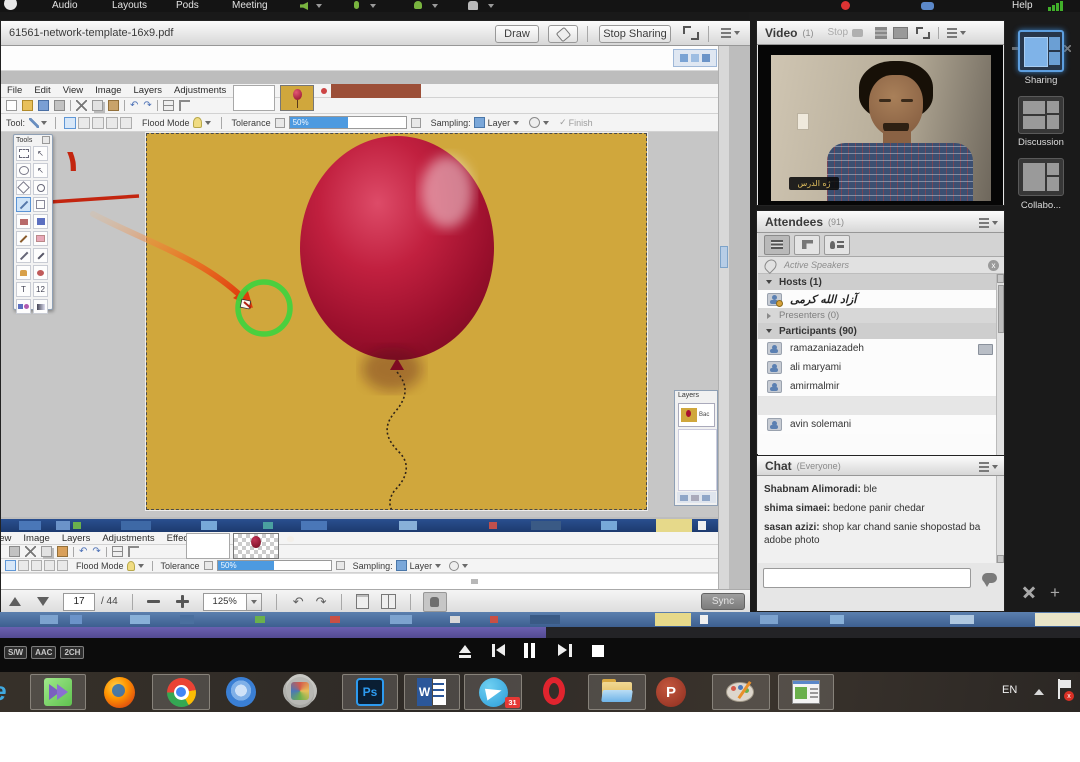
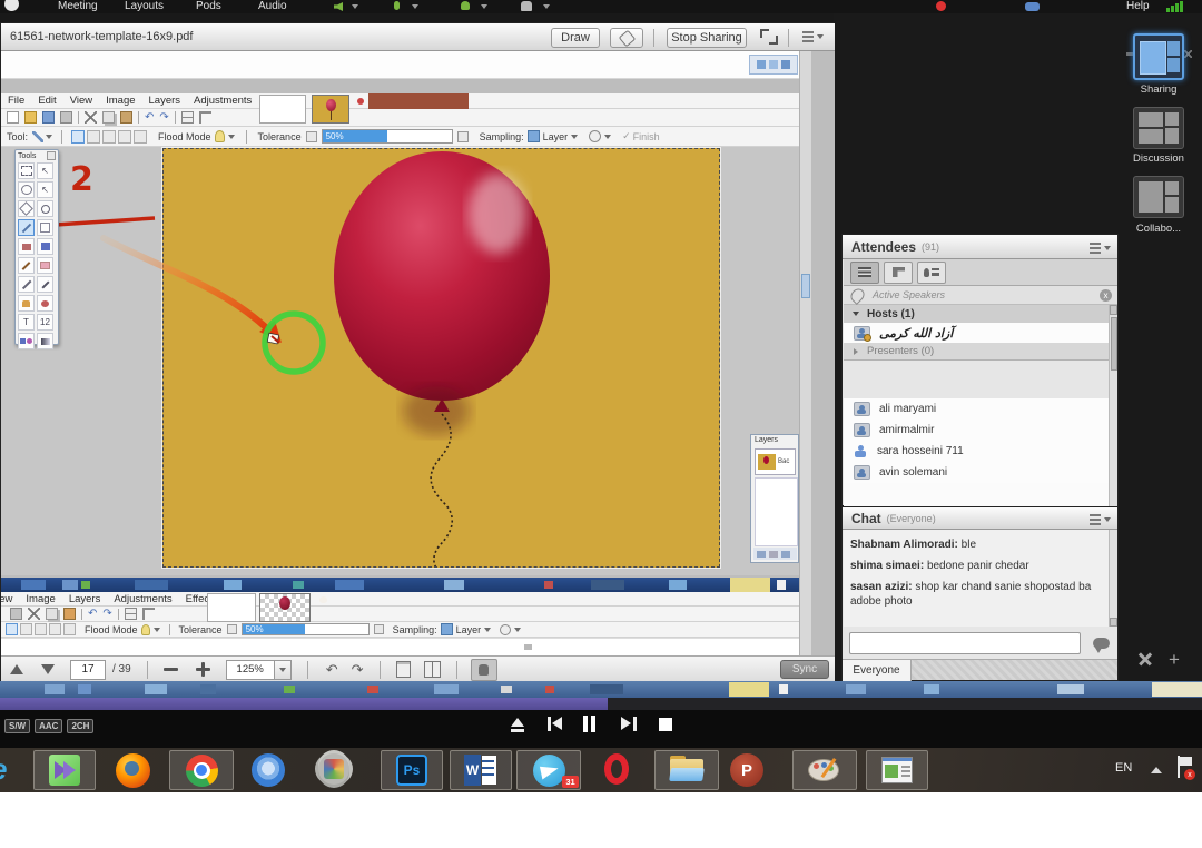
- Audio
+ Meeting
  Layouts
  Pods
- Meeting
+ Audio
  Help
  61561-network-template-16x9.pdf
  Draw
  Stop Sharing
  File
  Edit
  View
  Image
  Layers
  Adjustments
  ↶
  ↷
  Tool:
  Flood Mode
  Tolerance
  50%
  Sampling:
  Layer
  ✓
  Finish
- ١
+ 2
  ↖
  ↖
  T
  12
  Image
  Layers
  Adjustments
  ↶
  ↷
  Flood Mode
  Tolerance
  50%
  Sampling:
  Layer
  17
- / 44
+ / 39
  125%
  ↶
  ↷
  Sync
- Video
- (1)
- Stop
- ژه الدرس
  Sharing
  Discussion
  Collabo...
  Attendees
  (91)
  Active Speakers
  x
  Hosts (1)
  آزاد الله کرمی
  Presenters (0)
- Participants (90)
- ramazaniazadeh
  ali maryami
  amirmalmir
+ sara hosseini 711
  avin solemani
  Chat
  (Everyone)
  Shabnam Alimoradi: ble
  shima simaei: bedone panir chedar
  sasan azizi: shop kar chand sanie shopostad ba adobe photo
+ Everyone
  +
  S/W
  AAC
  2CH
  Ps
  W
  31
  P
  EN
